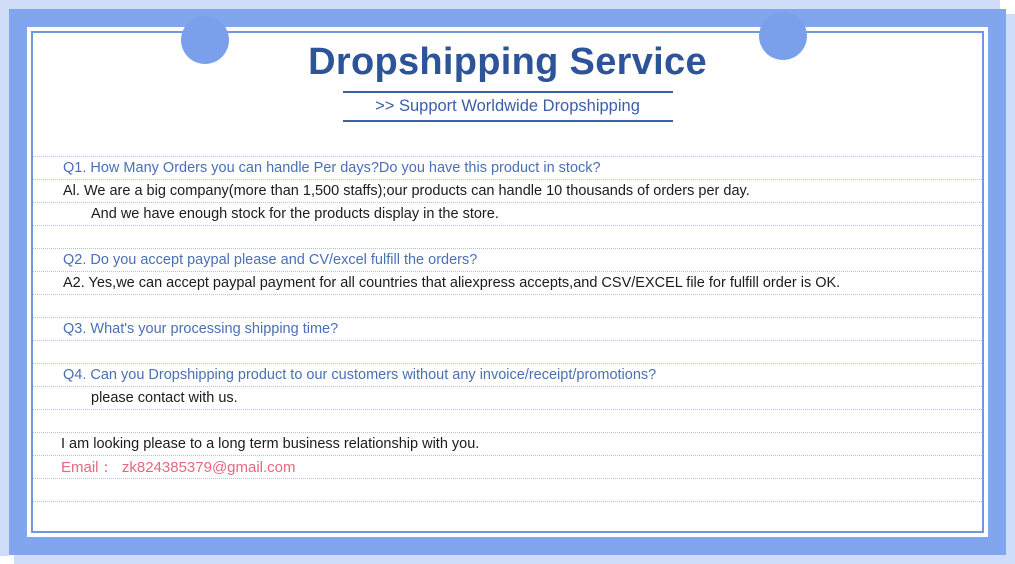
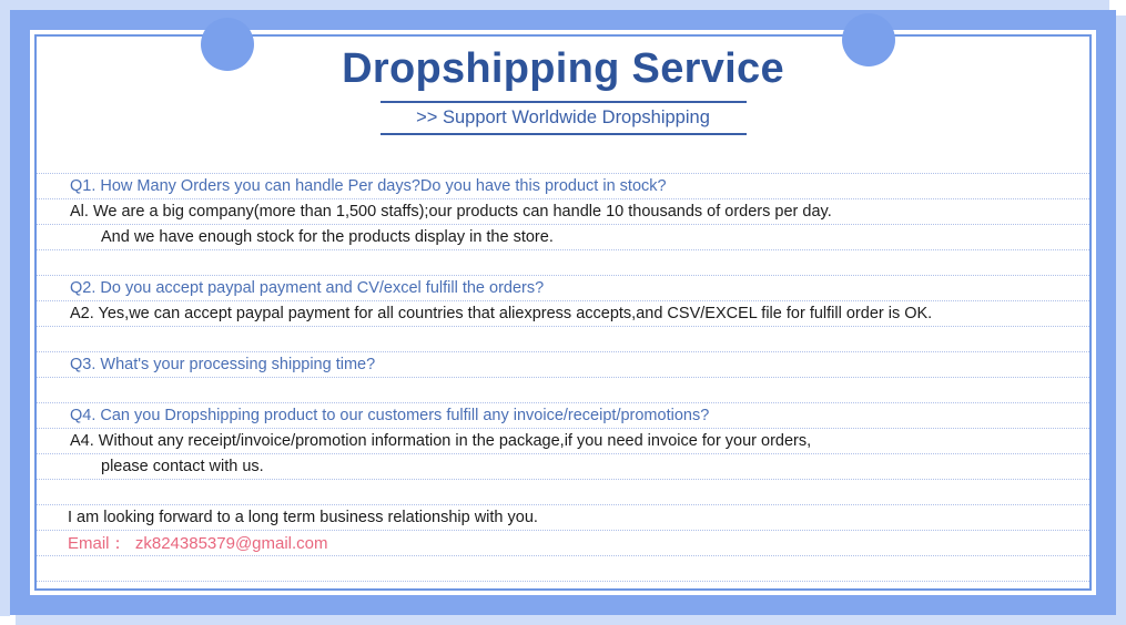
  Dropshipping Service
  >> Support Worldwide Dropshipping
  Q1. How Many Orders you can handle Per days?Do you have this product in stock?
  Al. We are a big company(more than 1,500 staffs);our products can handle 10 thousands of orders per day.
  And we have enough stock for the products display in the store.
- Q2. Do you accept paypal please and CV/excel fulfill the orders?
+ Q2. Do you accept paypal payment and CV/excel fulfill the orders?
  A2. Yes,we can accept paypal payment for all countries that aliexpress accepts,and CSV/EXCEL file for fulfill order is OK.
  Q3. What's your processing shipping time?
- Q4. Can you Dropshipping product to our customers without any invoice/receipt/promotions?
+ Q4. Can you Dropshipping product to our customers fulfill any invoice/receipt/promotions?
+ A4. Without any receipt/invoice/promotion information in the package,if you need invoice for your orders,
  please contact with us.
- I am looking please to a long term business relationship with you.
+ I am looking forward to a long term business relationship with you.
  Email： zk824385379@gmail.com
